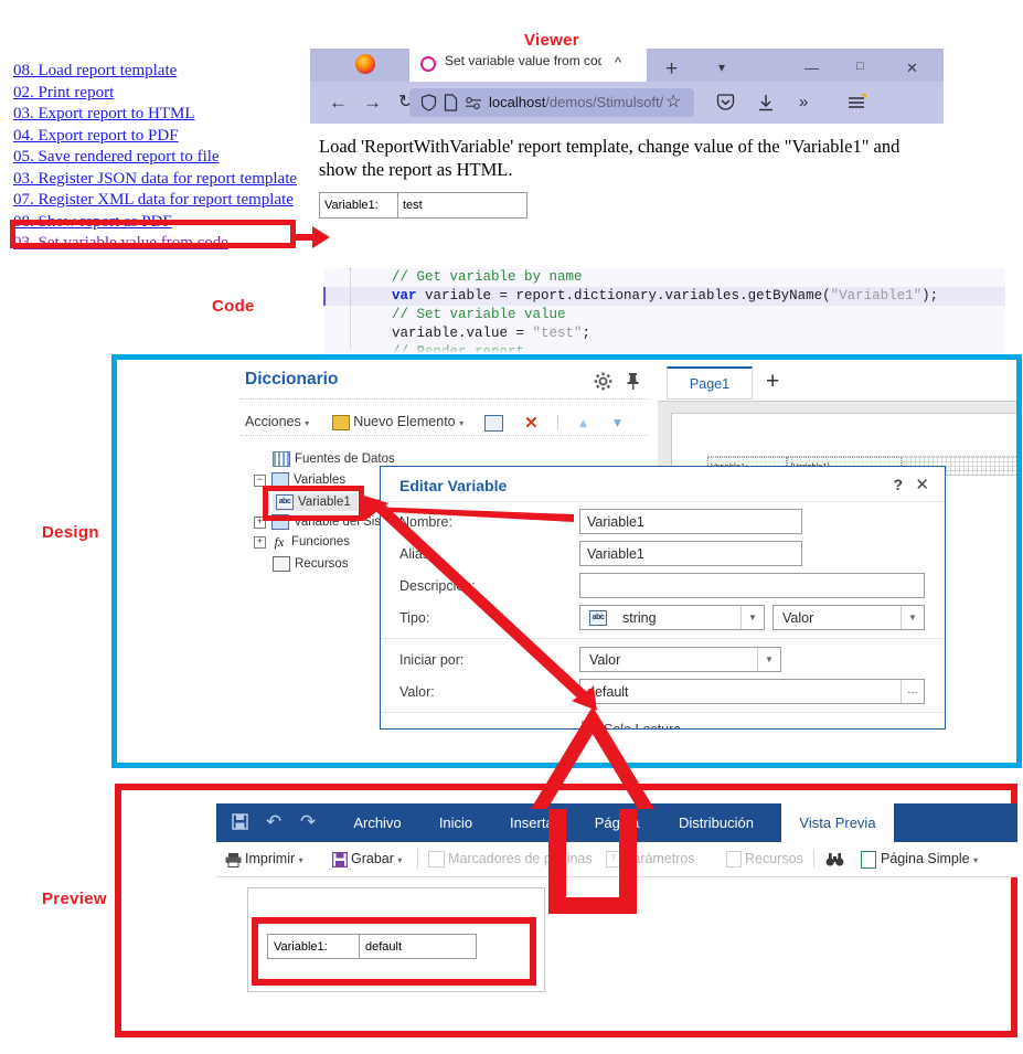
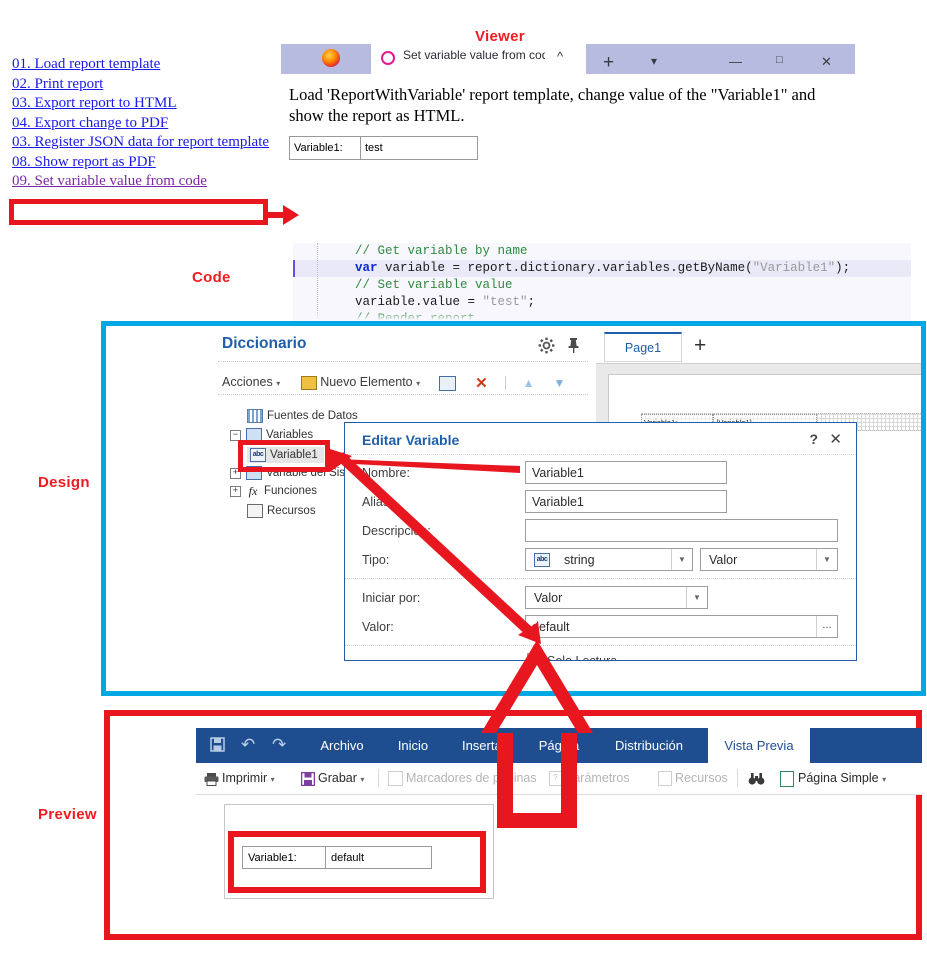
- 08. Load report template
+ 01. Load report template
  02. Print report
  03. Export report to HTML
- 04. Export report to PDF
+ 04. Export change to PDF
- 05. Save rendered report to file
  03. Register JSON data for report template
- 07. Register XML data for report template
  08. Show report as PDF
- 03. Set variable value from code
+ 09. Set variable value from code
  Viewer
  Set variable value from co
  ^
  +
  ▾
  —
  □
  ✕
- ←
- →
- ↻
- localhost/demos/Stimulsoft/
- ☆
- »
  Load 'ReportWithVariable' report template, change value of the "Variable1" and show the report as HTML.
  Variable1:	test
  Code
  // Get variable by name
  var variable = report.dictionary.variables.getByName("Variable1");
  // Set variable value
  variable.value = "test";
  Design
  Diccionario
  Acciones ▾ Nuevo Elemento ▾ ✕ ▲ ▼
  Fuentes de Datos
  − Variables
  Variable1
  + Variable del Sis
  + fx Funciones
  Recursos
  Page1
  +
  Editar Variable
  ?
  ✕
  Nombre:
  Variable1
  Variable1
  Descripci:
  Tipo:
  string
  ▼
  Valor
  ▼
  Iniciar por:
  Valor
  ▼
  Valor:
  efault
  ...
  Preview
  ↶
  ↷
  Archivo
  Inicio
  Insert
  Distribución
  Vista Previa
  Imprimir ▾
  Grabar ▾
  Marcadores de pinas
  ? rámetros
  Recursos
  Página Simple ▾
  Variable1:	default
